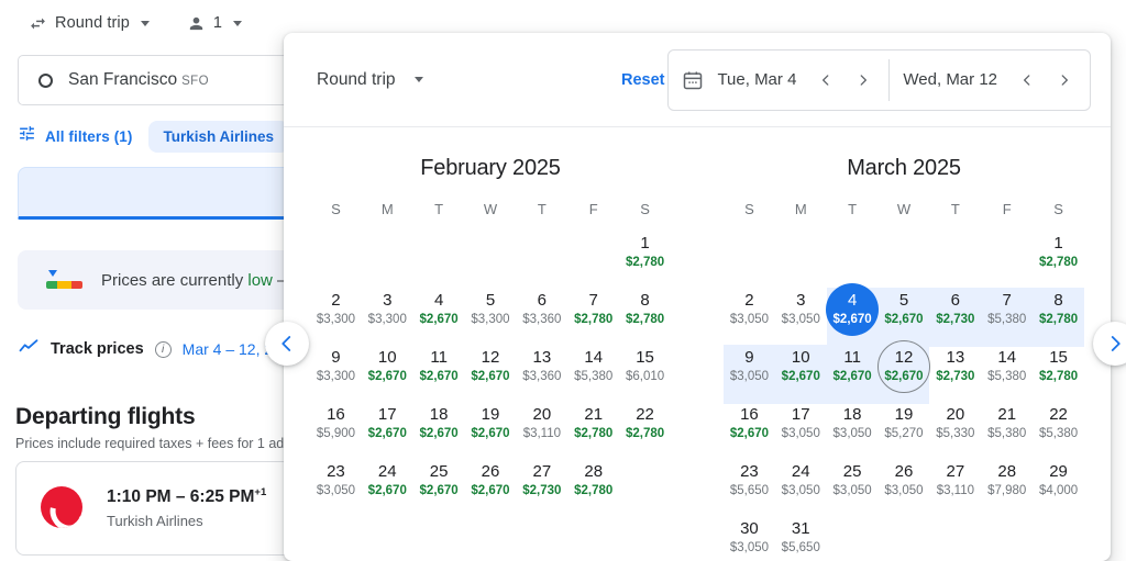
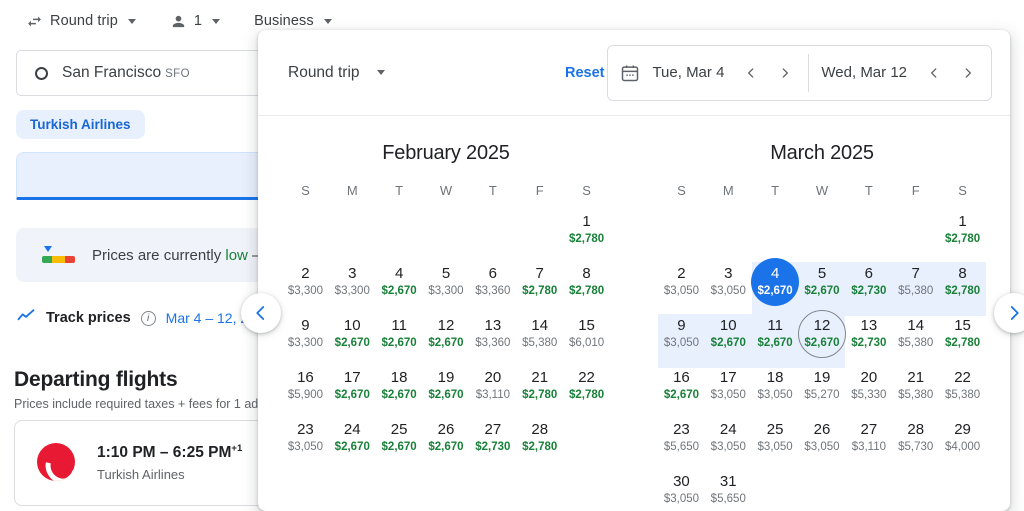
  Round trip
  1
+ Business
  San Francisco SFO
- All filters (1)
  Turkish Airlines
  Prices are currently low –
  Track prices
  i
  Mar 4 – 12,
  Departing flights
  Prices include required taxes + fees for 1 ad
  1:10 PM – 6:25 PM+1
  Turkish Airlines
  Round trip
  Reset
  Tue, Mar 4
  Wed, Mar 12
  February 2025
  S
  M
  T
  W
  T
  F
  S
  1
  $2,780
  2
  $3,300
  3
  $3,300
  4
  $2,670
  5
  $3,300
  6
  $3,360
  7
  $2,780
  8
  $2,780
  9
  $3,300
  10
  $2,670
  11
  $2,670
  12
  $2,670
  13
  $3,360
  14
  $5,380
  15
  $6,010
  16
  $5,900
  17
  $2,670
  18
  $2,670
  19
  $2,670
  20
  $3,110
  21
  $2,780
  22
  $2,780
  23
  $3,050
  24
  $2,670
  25
  $2,670
  26
  $2,670
  27
  $2,730
  28
  $2,780
  March 2025
  S
  M
  T
  W
  T
  F
  S
  1
  $2,780
  2
  $3,050
  3
  $3,050
  4
  $2,670
  5
  $2,670
  6
  $2,730
  7
  $5,380
  8
  $2,780
  9
  $3,050
  10
  $2,670
  11
  $2,670
  12
  $2,670
  13
  $2,730
  14
  $5,380
  15
  $2,780
  16
  $2,670
  17
  $3,050
  18
  $3,050
  19
  $5,270
  20
  $5,330
  21
  $5,380
  22
  $5,380
  23
  $5,650
  24
  $3,050
  25
  $3,050
  26
  $3,050
  27
  $3,110
  28
- $7,980
+ $5,730
  29
  $4,000
  30
  $3,050
  31
  $5,650
